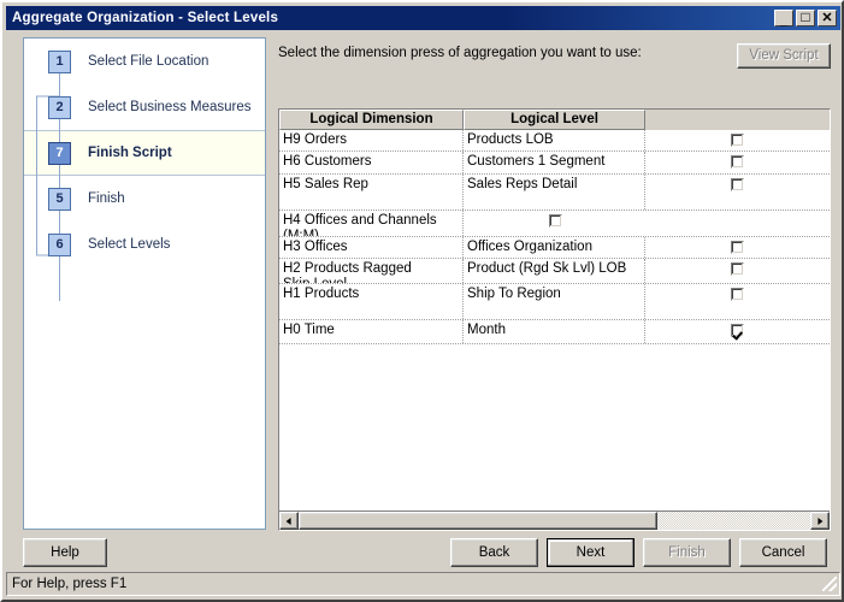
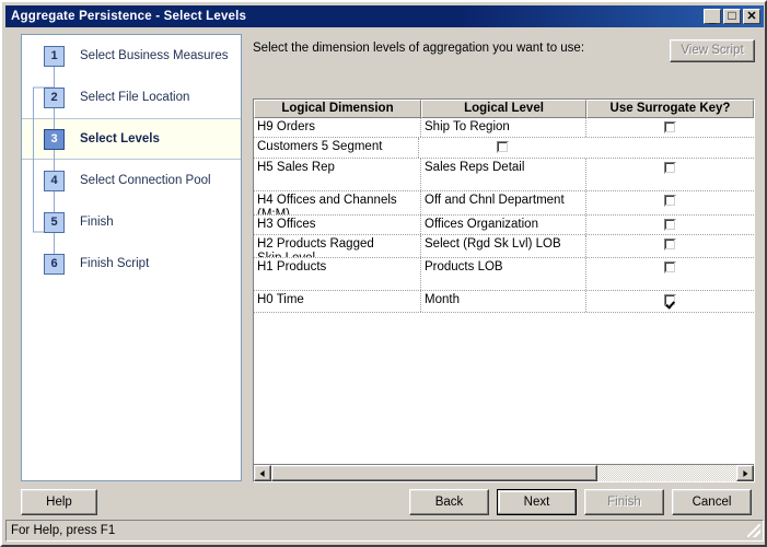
- Aggregate Organization - Select Levels
+ Aggregate Persistence - Select Levels
  _
  □
  ✕
  1
- Select File Location
+ Select Business Measures
  2
- Select Business Measures
+ Select File Location
- 7
+ 3
- Finish Script
+ Select Levels
+ 4
+ Select Connection Pool
  5
  Finish
  6
- Select Levels
+ Finish Script
- Select the dimension press of aggregation you want to use:
+ Select the dimension levels of aggregation you want to use:
  View Script
  Logical Dimension
  Logical Level
+ Use Surrogate Key?
  H9 Orders
- Products LOB
+ Ship To Region
- H6 Customers
- Customers 1 Segment
+ Customers 5 Segment
  H5 Sales Rep
  Sales Reps Detail
  H4 Offices and Channels
+ Off and Chnl Department
  H3 Offices
  Offices Organization
  H2 Products Ragged
- Product (Rgd Sk Lvl) LOB
+ Select (Rgd Sk Lvl) LOB
  H1 Products
- Ship To Region
+ Products LOB
  H0 Time
  Month
  Help
  Back
  Next
  Finish
  Cancel
  For Help, press F1
